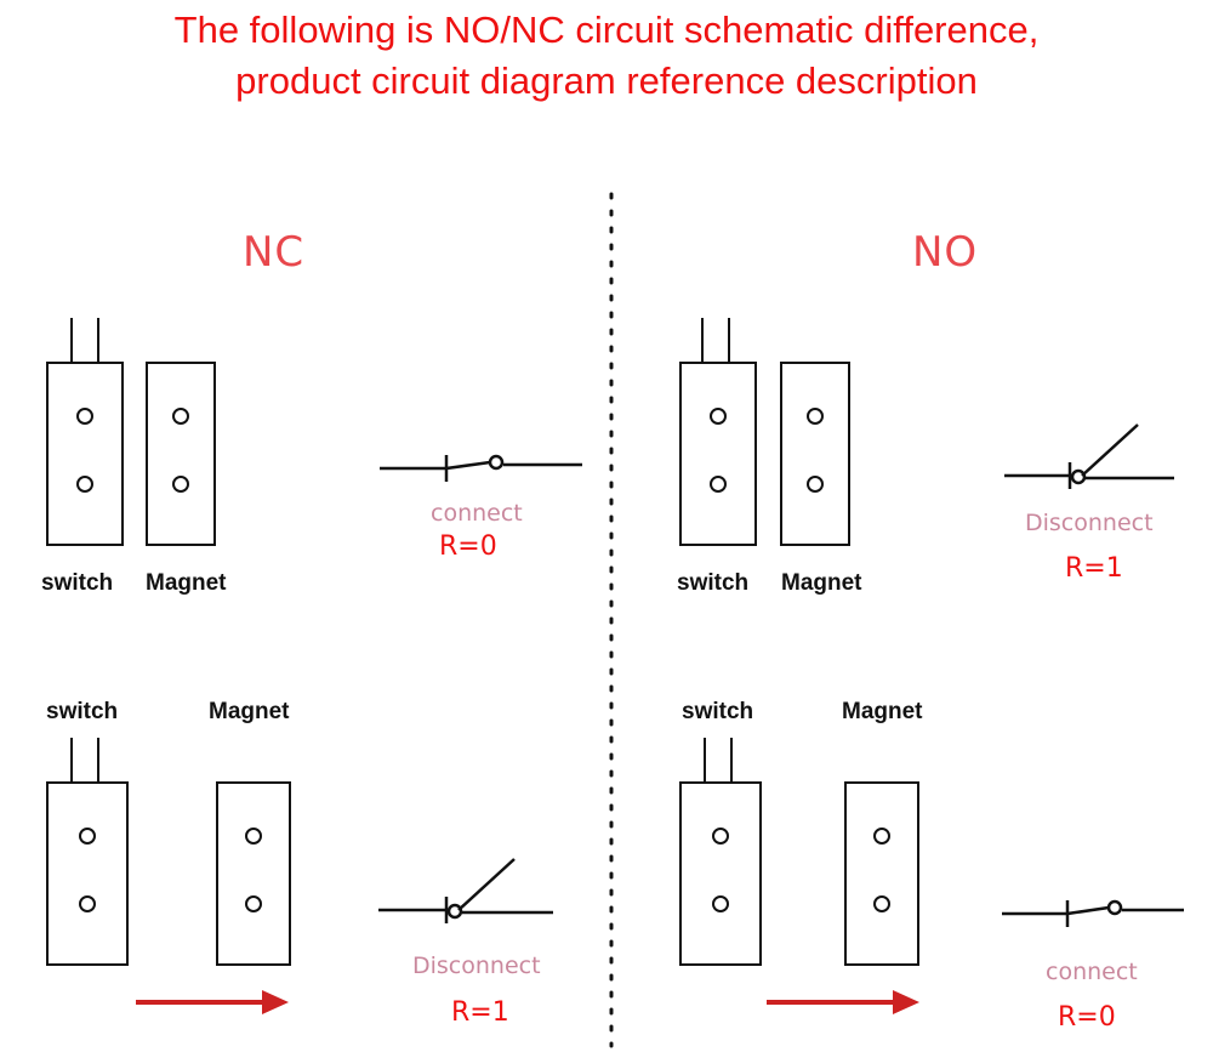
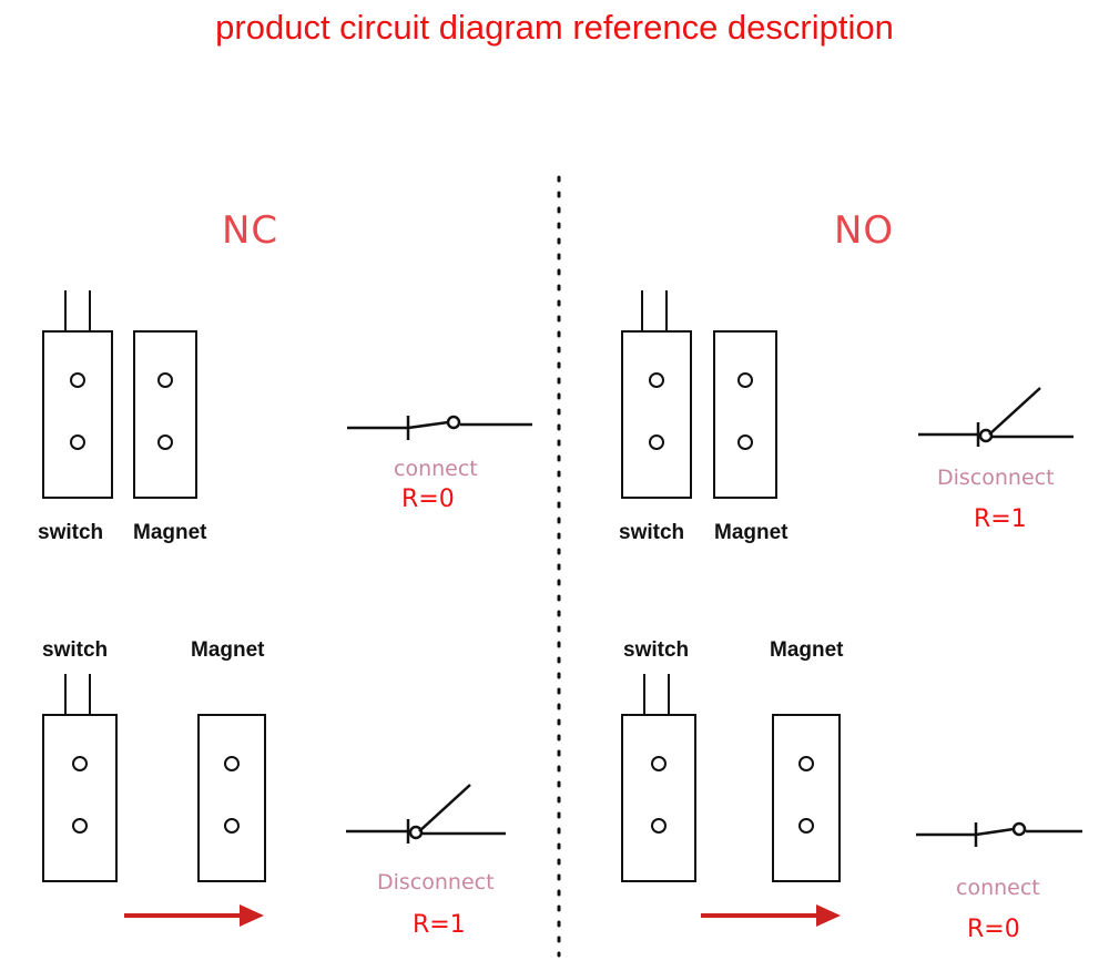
- The following is NO/NC circuit schematic difference,
  product circuit diagram reference description
  NC
  NO
  switch
  Magnet
  connect
  R=0
  switch
  Magnet
  Disconnect
  R=1
  switch
  Magnet
  Disconnect
  R=1
  switch
  Magnet
  connect
  R=0
